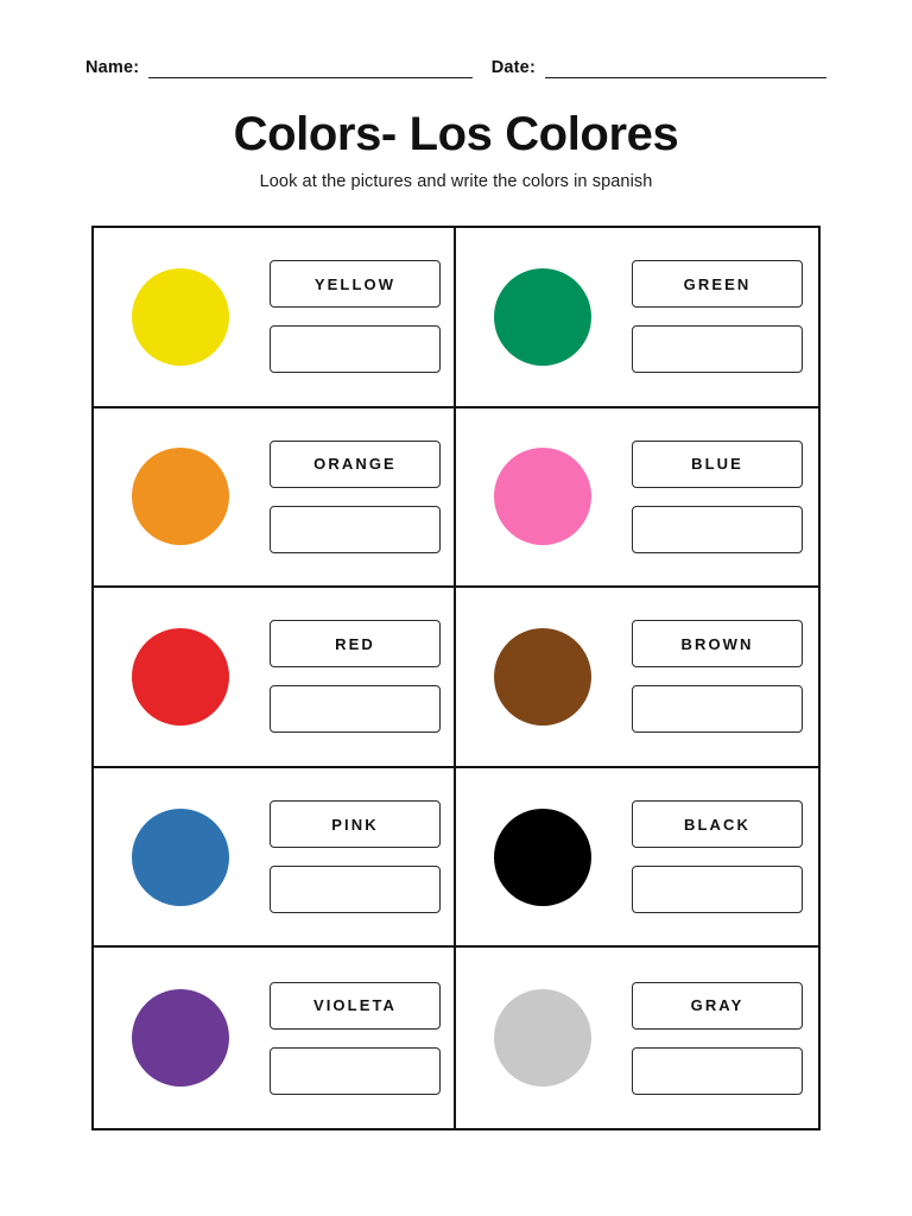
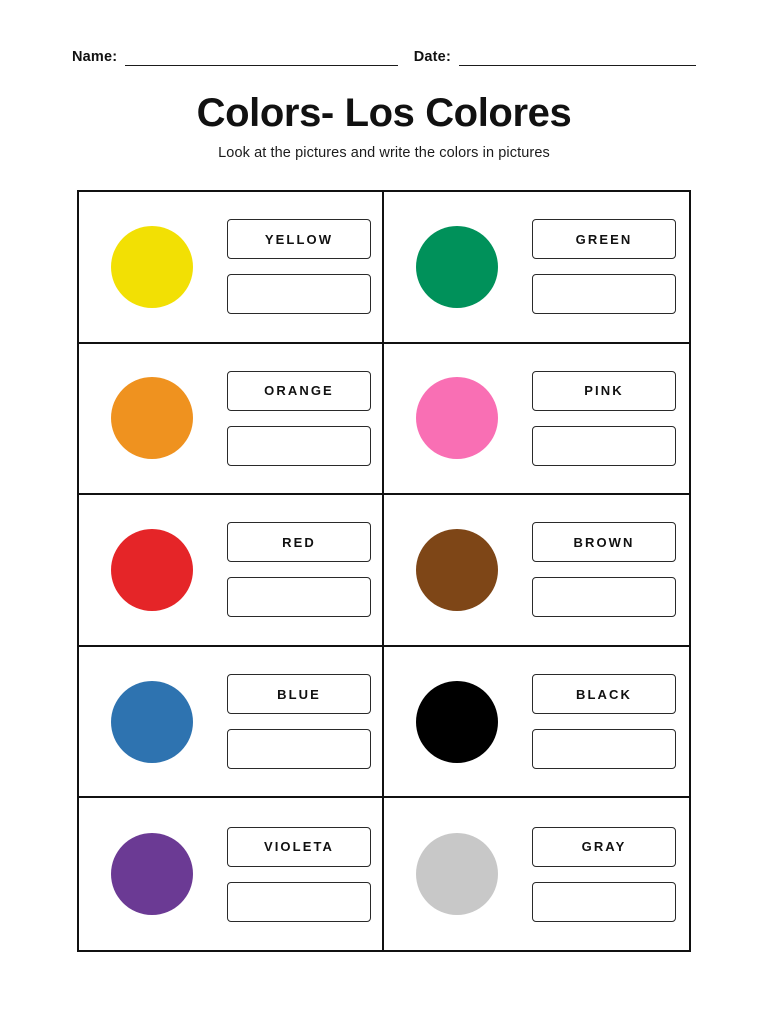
  Name:
  Date:
  Colors- Los Colores
- Look at the pictures and write the colors in spanish
+ Look at the pictures and write the colors in pictures
  YELLOW
  GREEN
  ORANGE
- BLUE
+ PINK
  RED
  BROWN
- PINK
+ BLUE
  BLACK
  VIOLETA
  GRAY
